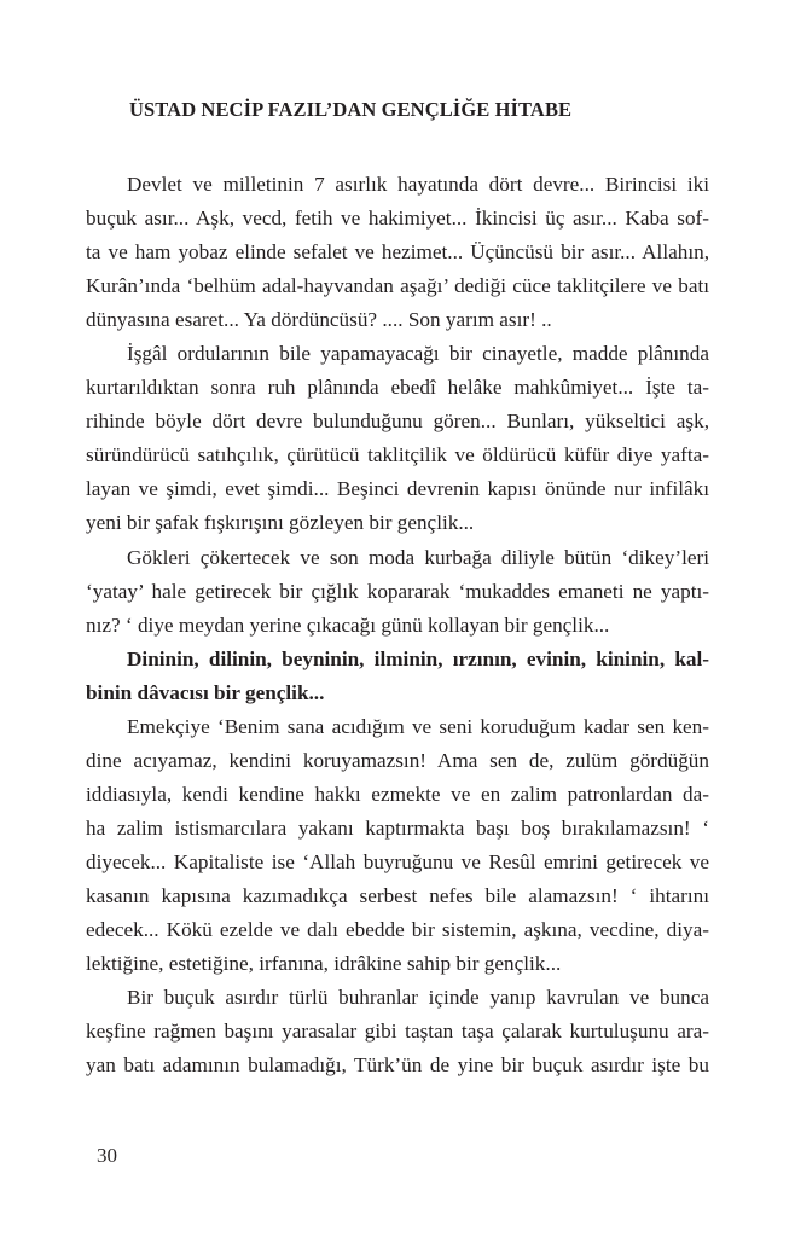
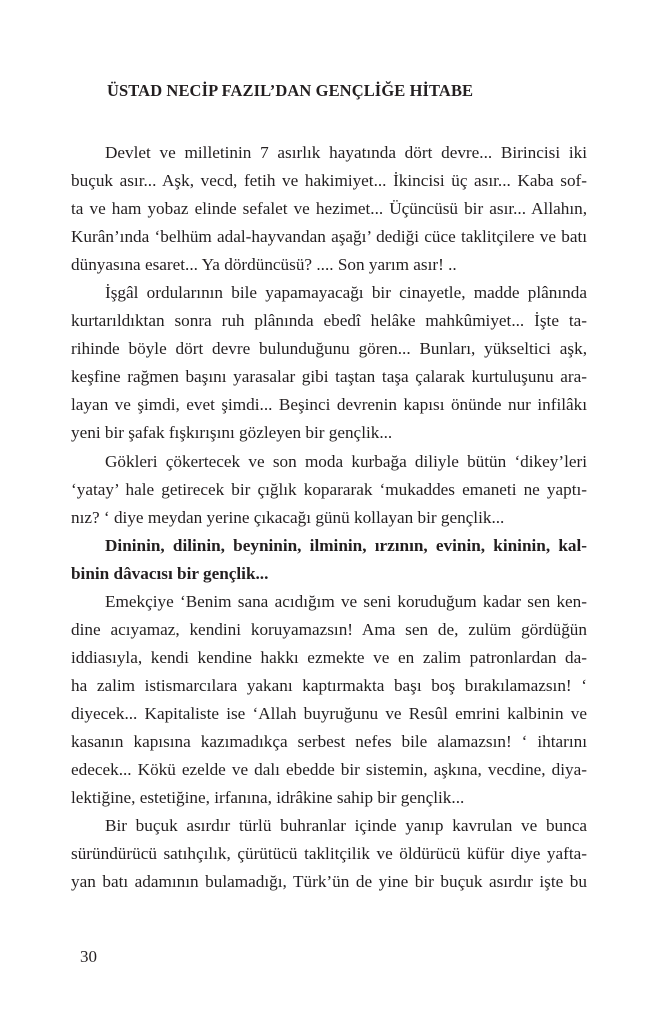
  ÜSTAD NECİP FAZIL’DAN GENÇLİĞE HİTABE
  Devlet ve milletinin 7 asırlık hayatında dört devre... Birincisi iki
  buçuk asır... Aşk, vecd, fetih ve hakimiyet... İkincisi üç asır... Kaba sof-
  ta ve ham yobaz elinde sefalet ve hezimet... Üçüncüsü bir asır... Allahın,
  Kurân’ında ‘belhüm adal-hayvandan aşağı’ dediği cüce taklitçilere ve batı
  dünyasına esaret... Ya dördüncüsü? .... Son yarım asır! ..
  İşgâl ordularının bile yapamayacağı bir cinayetle, madde plânında
  kurtarıldıktan sonra ruh plânında ebedî helâke mahkûmiyet... İşte ta-
  rihinde böyle dört devre bulunduğunu gören... Bunları, yükseltici aşk,
- süründürücü satıhçılık, çürütücü taklitçilik ve öldürücü küfür diye yafta-
+ keşfine rağmen başını yarasalar gibi taştan taşa çalarak kurtuluşunu ara-
  layan ve şimdi, evet şimdi... Beşinci devrenin kapısı önünde nur infilâkı
  yeni bir şafak fışkırışını gözleyen bir gençlik...
  Gökleri çökertecek ve son moda kurbağa diliyle bütün ‘dikey’leri
  ‘yatay’ hale getirecek bir çığlık kopararak ‘mukaddes emaneti ne yaptı-
  nız? ‘ diye meydan yerine çıkacağı günü kollayan bir gençlik...
  Dininin, dilinin, beyninin, ilminin, ırzının, evinin, kininin, kal-
  binin dâvacısı bir gençlik...
  Emekçiye ‘Benim sana acıdığım ve seni koruduğum kadar sen ken-
  dine acıyamaz, kendini koruyamazsın! Ama sen de, zulüm gördüğün
  iddiasıyla, kendi kendine hakkı ezmekte ve en zalim patronlardan da-
  ha zalim istismarcılara yakanı kaptırmakta başı boş bırakılamazsın! ‘
- diyecek... Kapitaliste ise ‘Allah buyruğunu ve Resûl emrini getirecek ve
+ diyecek... Kapitaliste ise ‘Allah buyruğunu ve Resûl emrini kalbinin ve
  kasanın kapısına kazımadıkça serbest nefes bile alamazsın! ‘ ihtarını
  edecek... Kökü ezelde ve dalı ebedde bir sistemin, aşkına, vecdine, diya-
  lektiğine, estetiğine, irfanına, idrâkine sahip bir gençlik...
  Bir buçuk asırdır türlü buhranlar içinde yanıp kavrulan ve bunca
- keşfine rağmen başını yarasalar gibi taştan taşa çalarak kurtuluşunu ara-
+ süründürücü satıhçılık, çürütücü taklitçilik ve öldürücü küfür diye yafta-
  yan batı adamının bulamadığı, Türk’ün de yine bir buçuk asırdır işte bu
  30
